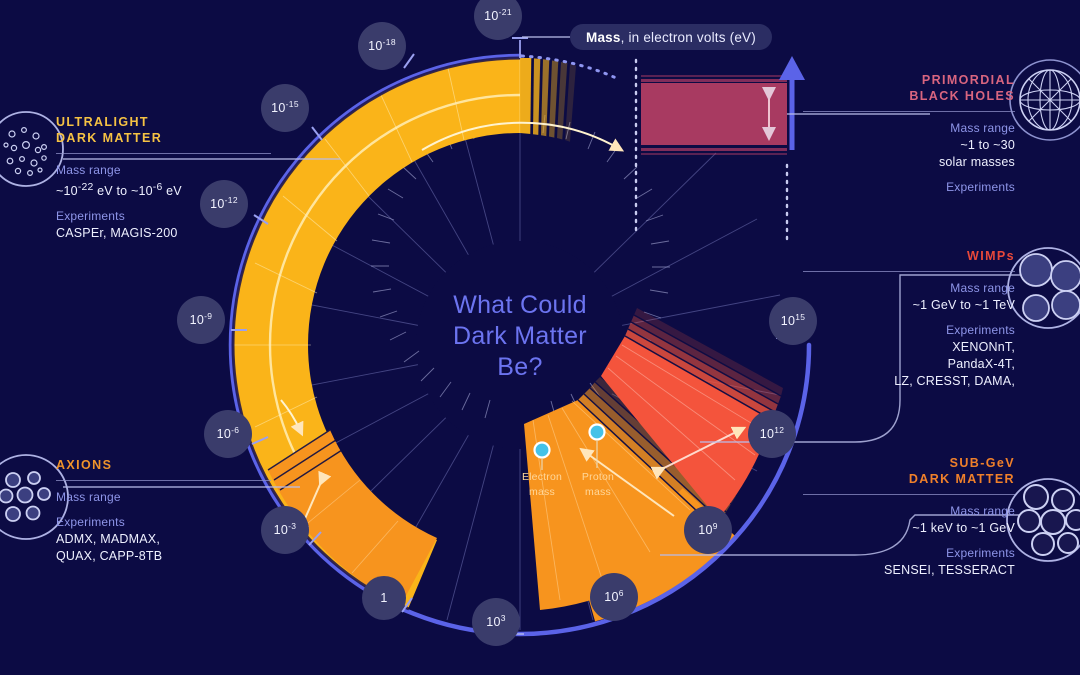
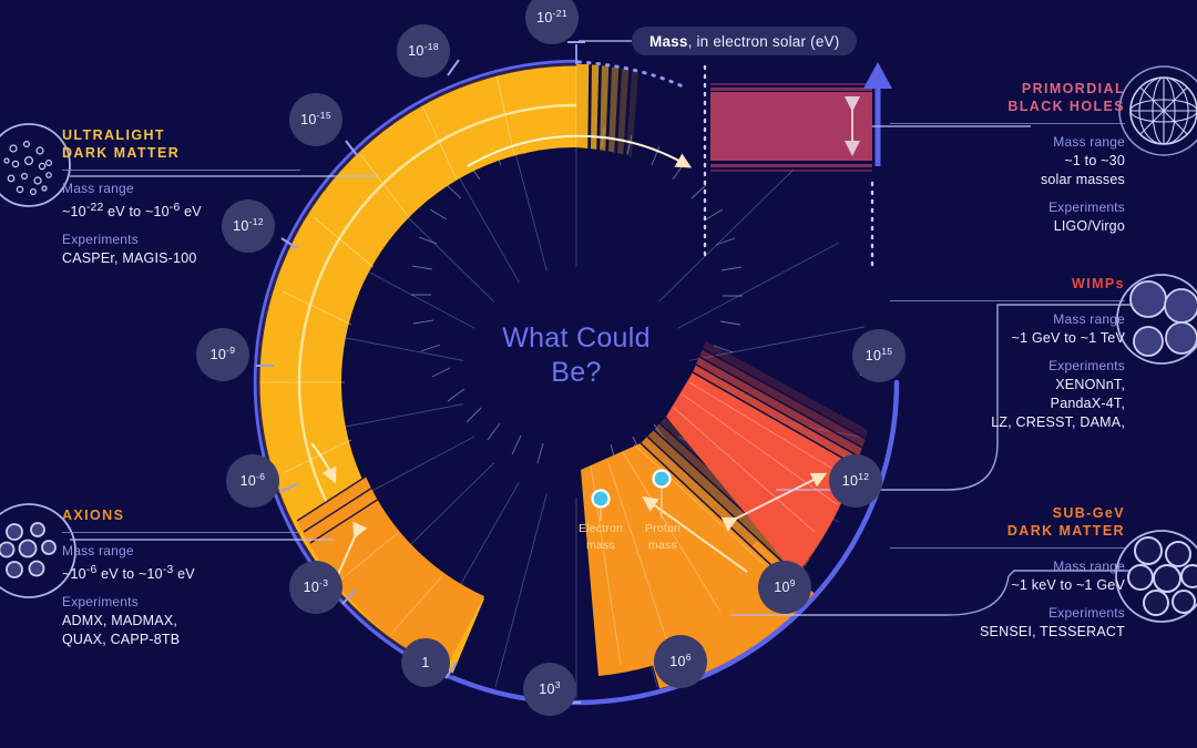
  Mass
- , in electron volts (eV)
+ , in electron solar (eV)
  What Could
- Dark Matter
  Be?
  Electron
  mass
  Proton
  mass
  10
  -21
  10
  -18
  10
  -15
  10
  10
  -9
  10
  -6
  10
  -3
  1
  10
  3
  10
  6
  10
  9
  10
  12
  10
  ULTRALIGHT
  DARK MATTER
  Mass range
  ~10-22 eV to ~10-6 eV
  Experiments
- CASPEr, MAGIS-200
+ CASPEr, MAGIS-100
  AXIONS
  Mass range
+ ~10-6 eV to ~10-3 eV
  Experiments
  ADMX, MADMAX,
  QUAX, CAPP-8TB
  PRIMORDIAL
  BLACK HOLES
  Mass range
  ~1 to ~30
  solar masses
  Experiments
+ LIGO/Virgo
  WIMPs
  Mass range
  ~1 GeV to ~1 TeV
  Experiments
  XENONnT,
  PandaX-4T,
  LZ, CRESST, DAMA,
  SUB-GeV
  DARK MATTER
  Mass range
  ~1 keV to ~1 GeV
  Experiments
  SENSEI, TESSERACT
